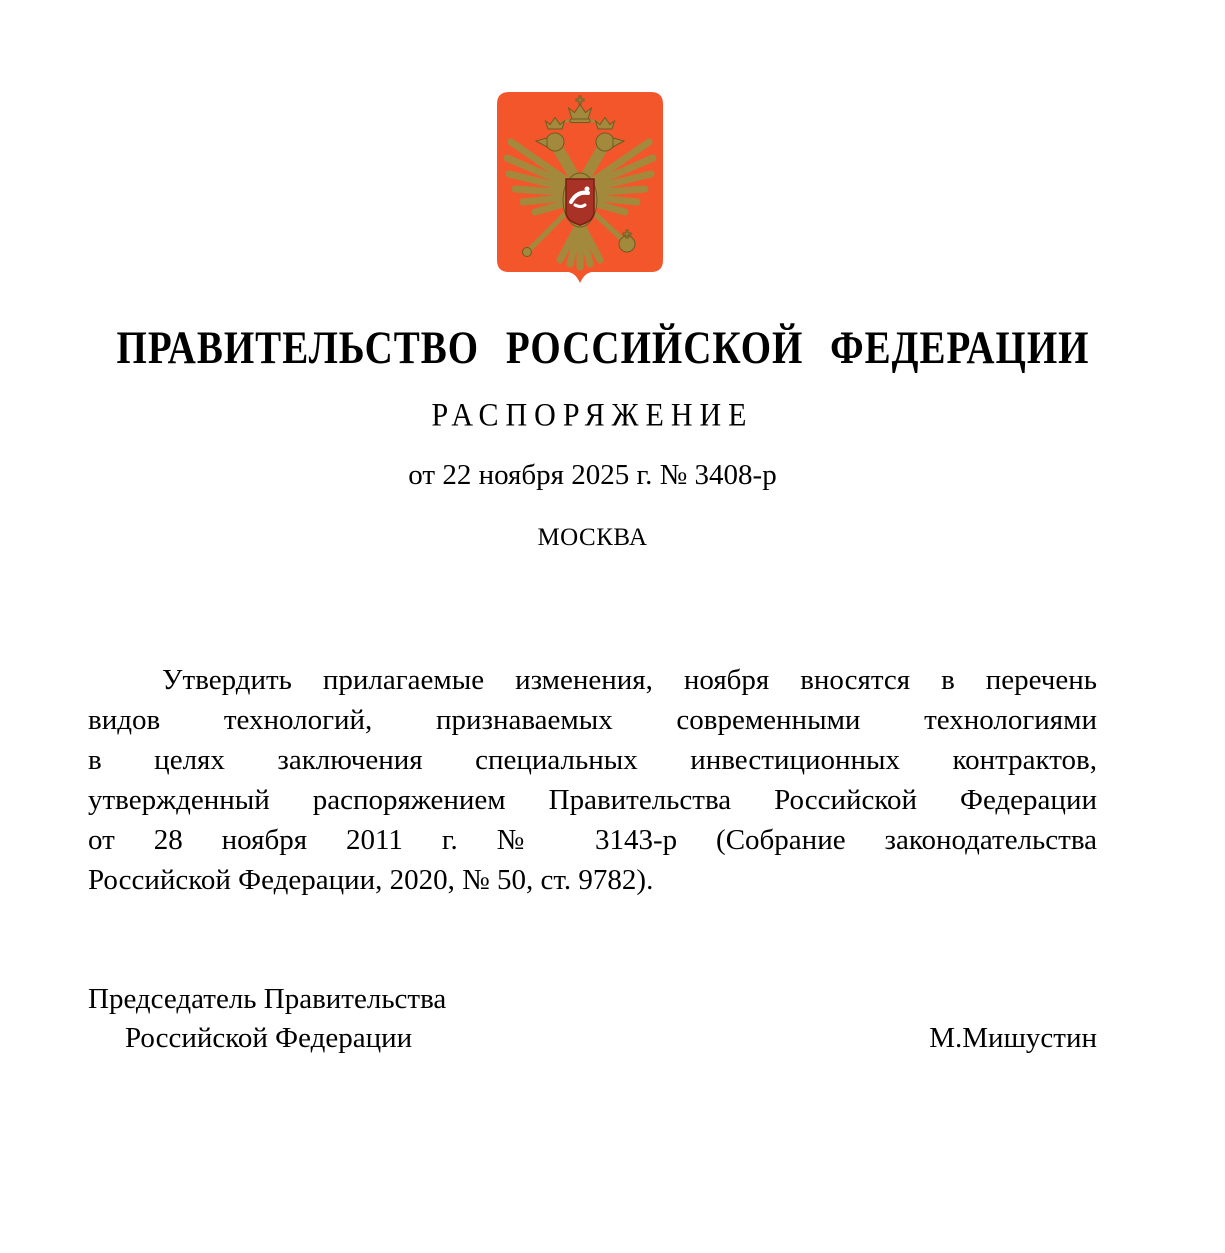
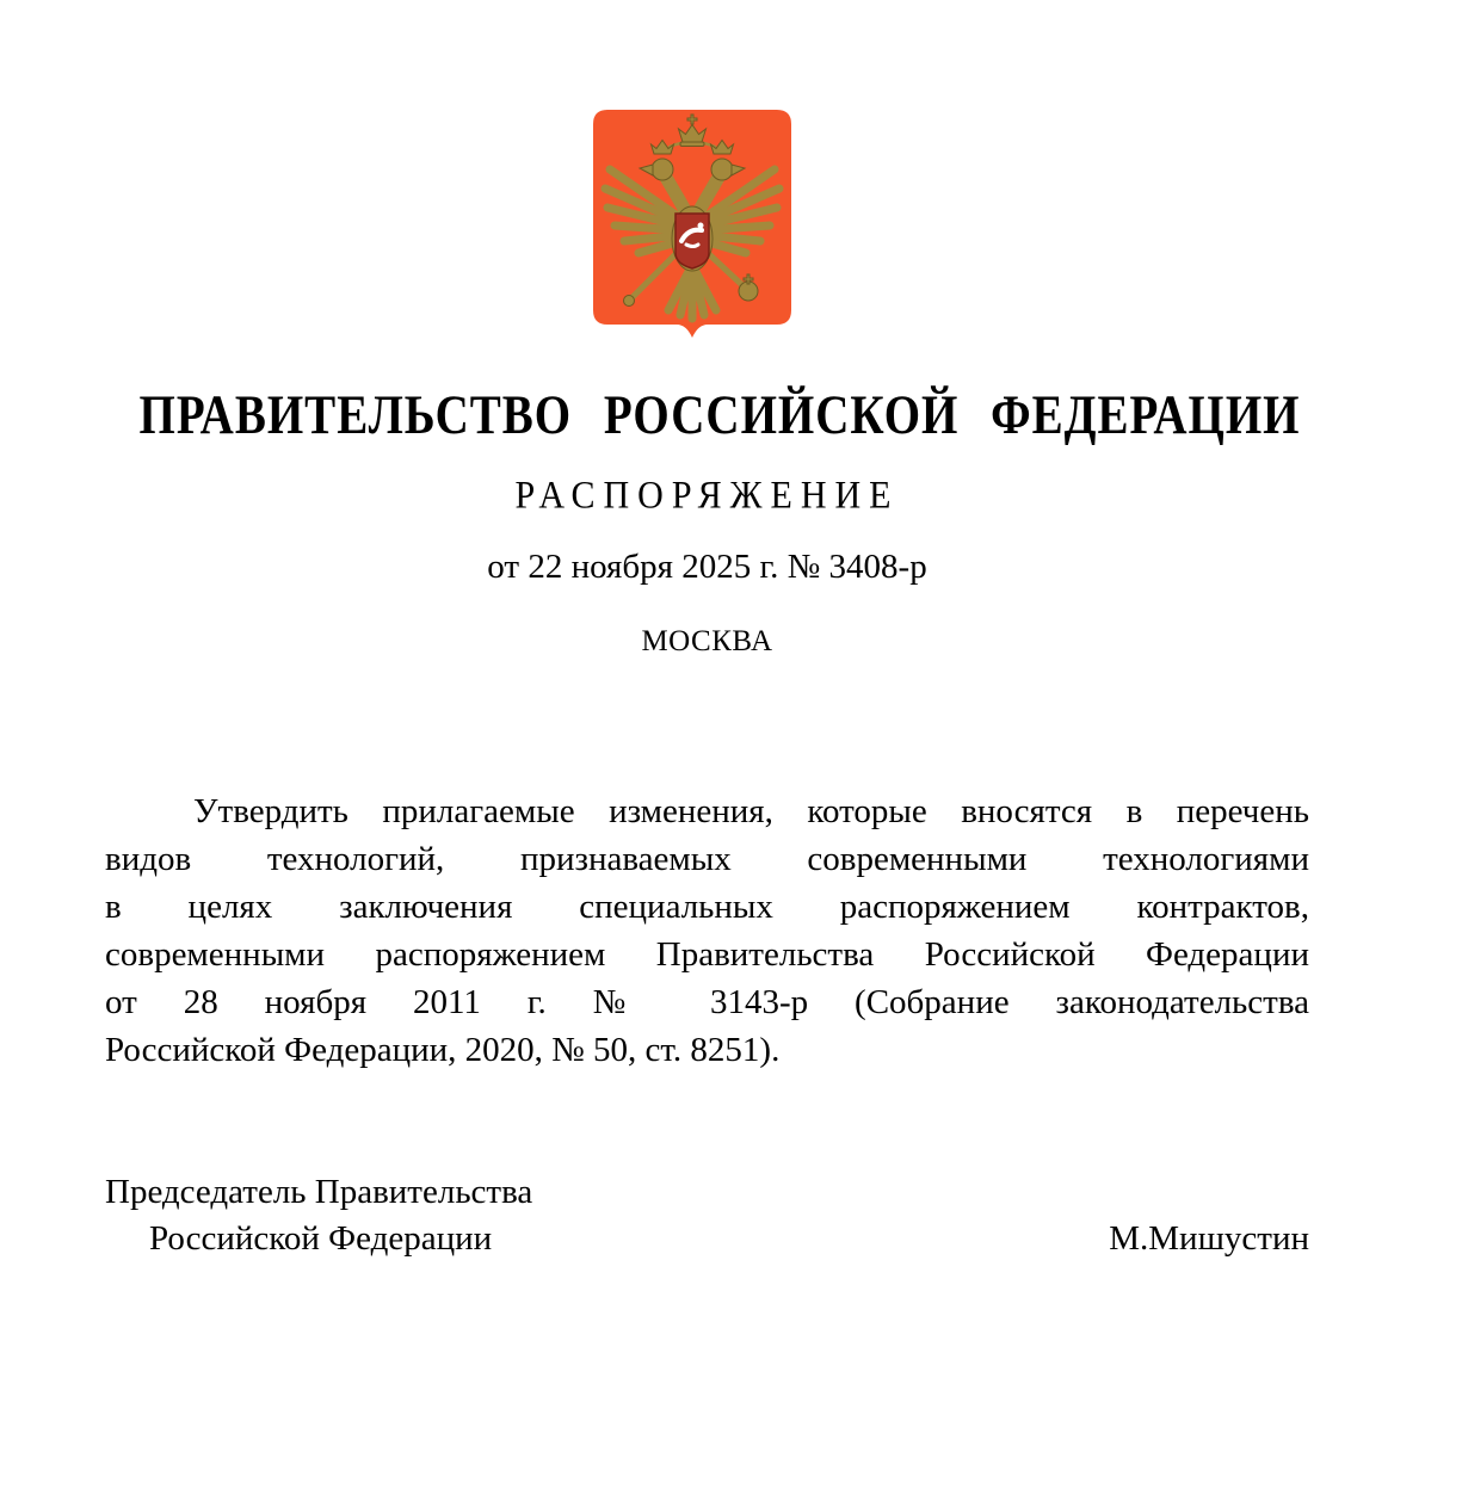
  ПРАВИТЕЛЬСТВО РОССИЙСКОЙ ФЕДЕРАЦИИ
  РАСПОРЯЖЕНИЕ
  от 22 ноября 2025 г. № 3408-р
  МОСКВА
- Утвердить прилагаемые изменения, ноября вносятся в перечень
+ Утвердить прилагаемые изменения, которые вносятся в перечень
  видов технологий, признаваемых современными технологиями
- в целях заключения специальных инвестиционных контрактов,
+ в целях заключения специальных распоряжением контрактов,
- утвержденный распоряжением Правительства Российской Федерации
+ современными распоряжением Правительства Российской Федерации
  от 28 ноября 2011 г. № 3143-р (Собрание законодательства
- Российской Федерации, 2020, № 50, ст. 9782).
+ Российской Федерации, 2020, № 50, ст. 8251).
  Председатель Правительства
  Российской Федерации
  М.Мишустин
